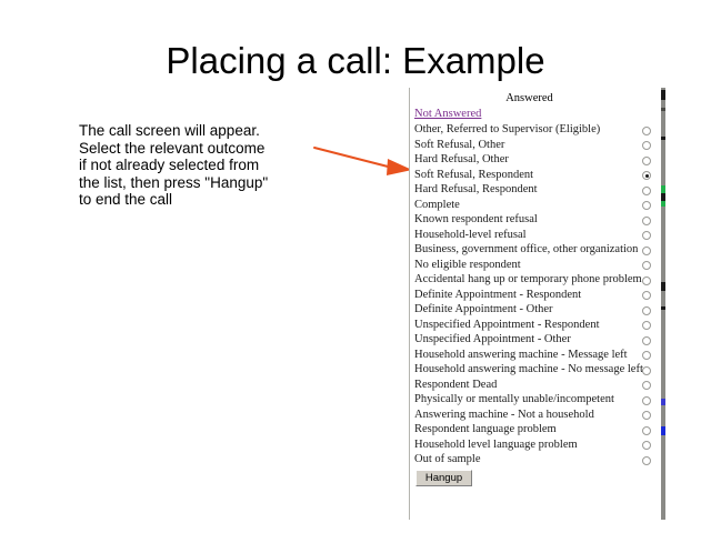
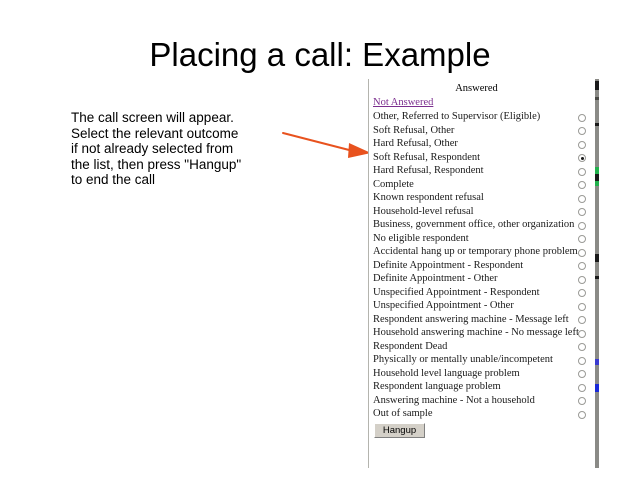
  Placing a call: Example
  The call screen will appear.
  Select the relevant outcome
  if not already selected from
  the list, then press "Hangup"
  to end the call
  Answered
  Not Answered
  Other, Referred to Supervisor (Eligible)
  Soft Refusal, Other
  Hard Refusal, Other
  Soft Refusal, Respondent
  Hard Refusal, Respondent
  Complete
  Known respondent refusal
  Household-level refusal
  Business, government office, other organization
  No eligible respondent
  Accidental hang up or temporary phone problem
  Definite Appointment - Respondent
  Definite Appointment - Other
  Unspecified Appointment - Respondent
  Unspecified Appointment - Other
- Household answering machine - Message left
+ Respondent answering machine - Message left
  Household answering machine - No message lef
  Respondent Dead
  Physically or mentally unable/incompetent
- Answering machine - Not a household
+ Household level language problem
  Respondent language problem
- Household level language problem
+ Answering machine - Not a household
  Out of sample
  Hangup
